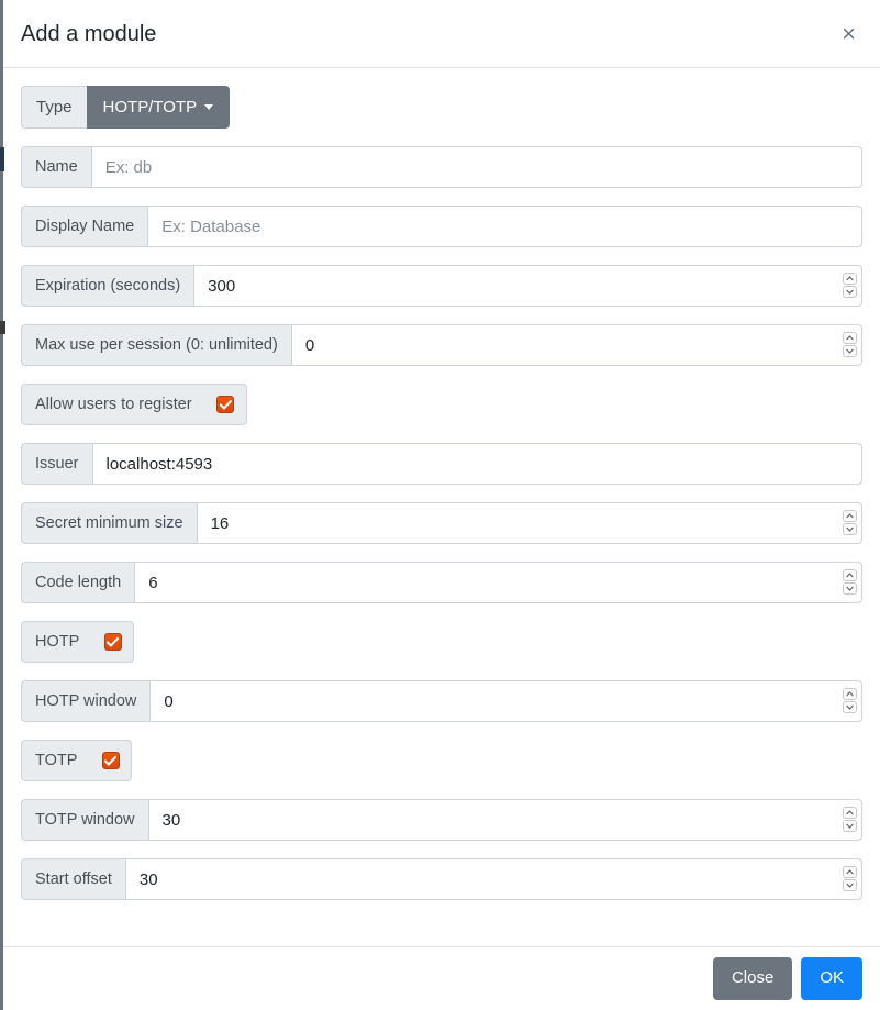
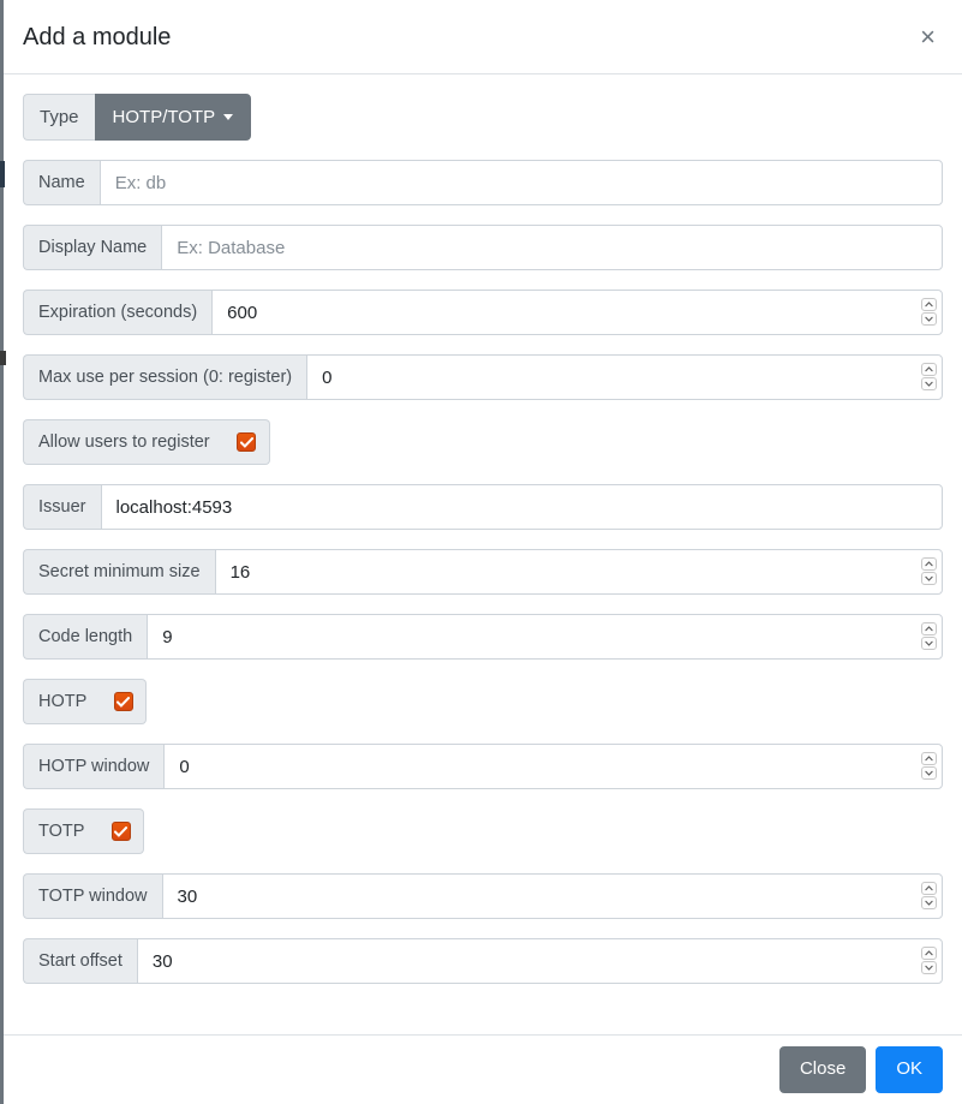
  Add a module
  ×
  Type
  HOTP/TOTP
  Name
  Ex: db
  Display Name
  Ex: Database
  Expiration (seconds)
- 300
+ 600
- Max use per session (0: unlimited)
+ Max use per session (0: register)
  0
  Allow users to register
  Issuer
  localhost:4593
  Secret minimum size
  16
  Code length
- 6
+ 9
  HOTP
  HOTP window
  0
  TOTP
  TOTP window
  30
  Start offset
  30
  Close
  OK
